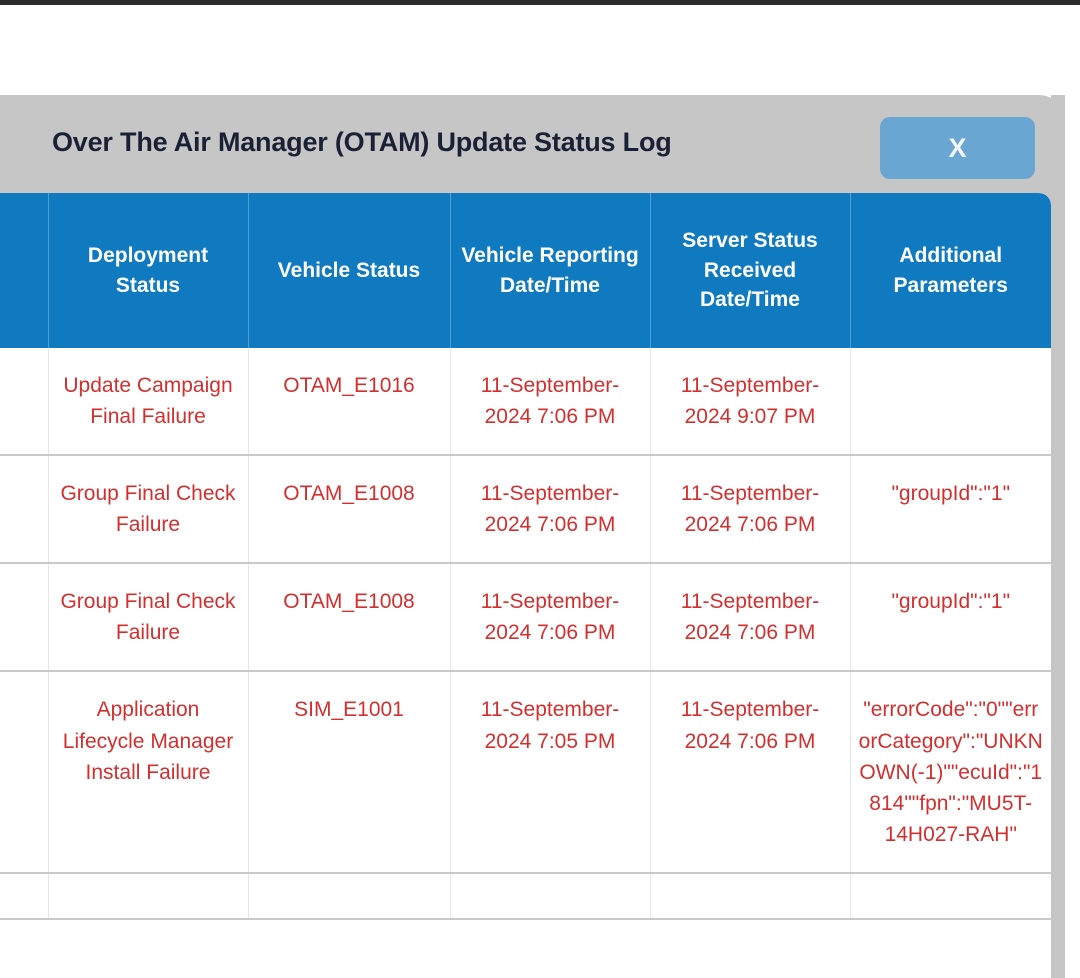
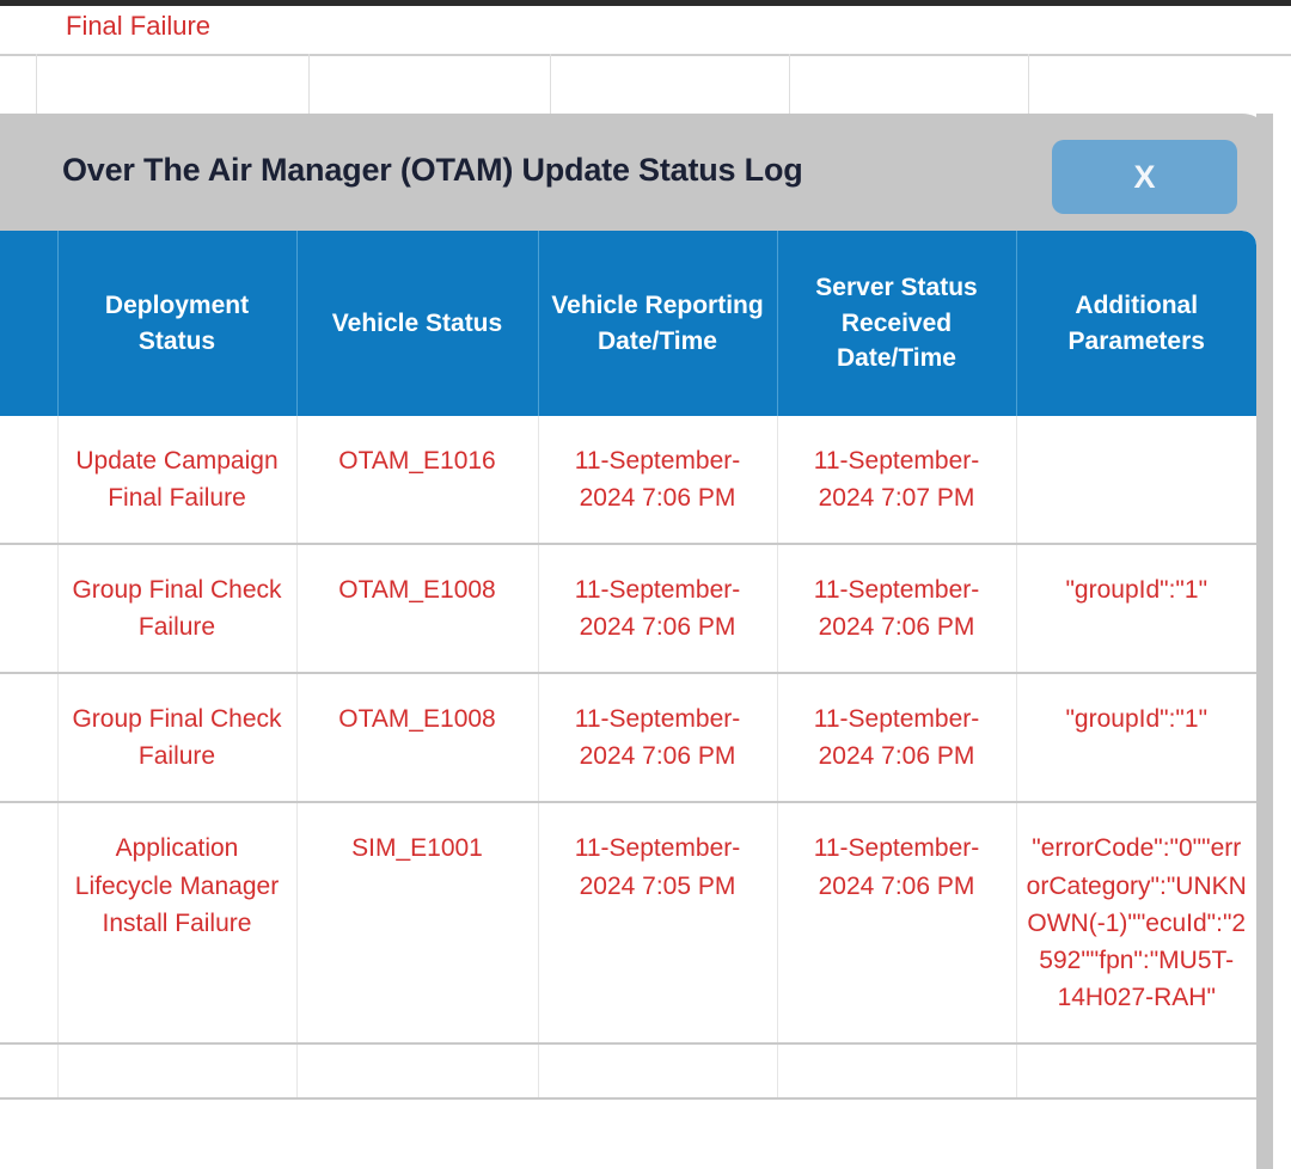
+ Final Failure
  Over The Air Manager (OTAM) Update Status Log
  X
  	Deployment Status	Vehicle Status	Vehicle Reporting Date/Time	Server Status Received Date/Time	Additional Parameters
- 	Update Campaign Final Failure	OTAM_E1016	11-September-2024 7:06 PM	11-September-2024 9:07 PM
+ 	Update Campaign Final Failure	OTAM_E1016	11-September-2024 7:06 PM	11-September-2024 7:07 PM
  	Group Final Check Failure	OTAM_E1008	11-September-2024 7:06 PM	11-September-2024 7:06 PM	"groupId":"1"
  	Group Final Check Failure	OTAM_E1008	11-September-2024 7:06 PM	11-September-2024 7:06 PM	"groupId":"1"
- 	Application Lifecycle Manager Install Failure	SIM_E1001	11-September-2024 7:05 PM	11-September-2024 7:06 PM	"errorCode":"0""errorCategory":"UNKNOWN(-1)""ecuId":"1814""fpn":"MU5T-14H027-RAH"
+ 	Application Lifecycle Manager Install Failure	SIM_E1001	11-September-2024 7:05 PM	11-September-2024 7:06 PM	"errorCode":"0""errorCategory":"UNKNOWN(-1)""ecuId":"2592""fpn":"MU5T-14H027-RAH"
